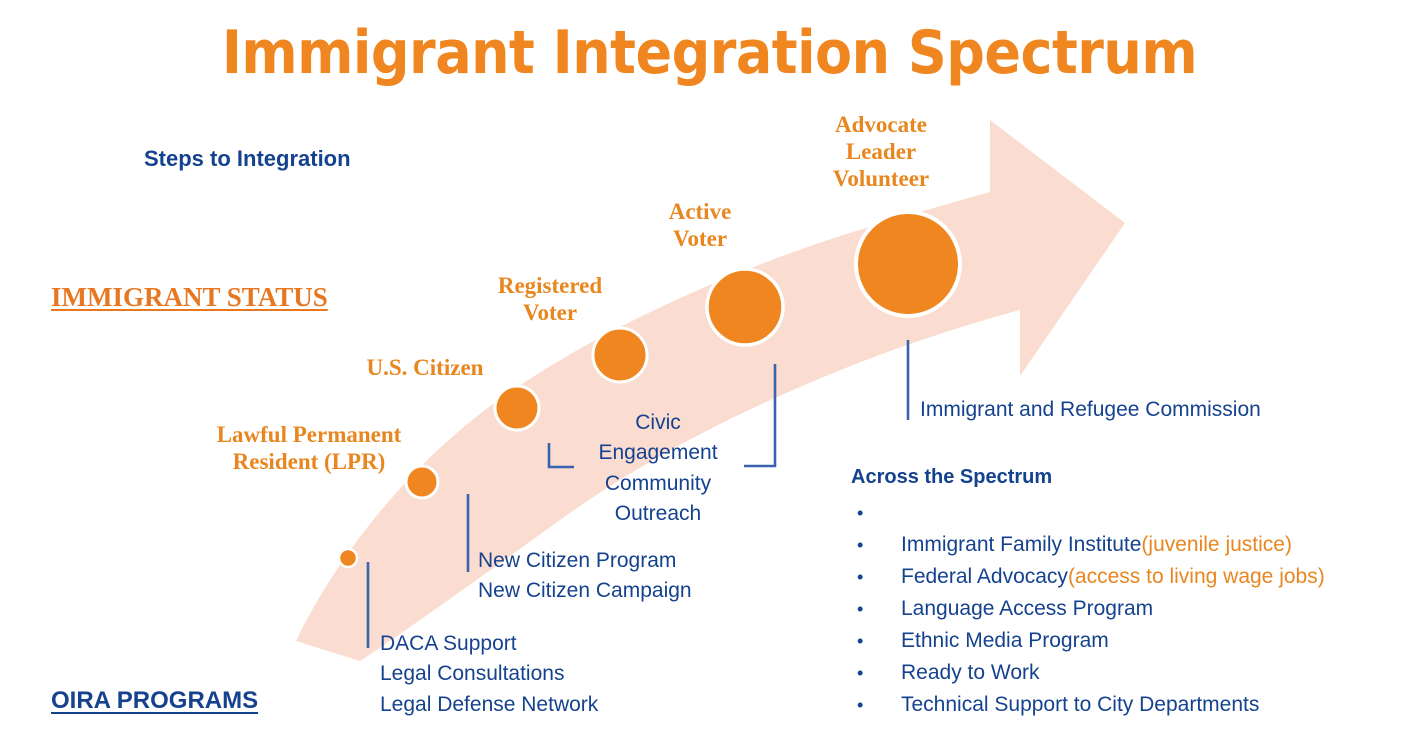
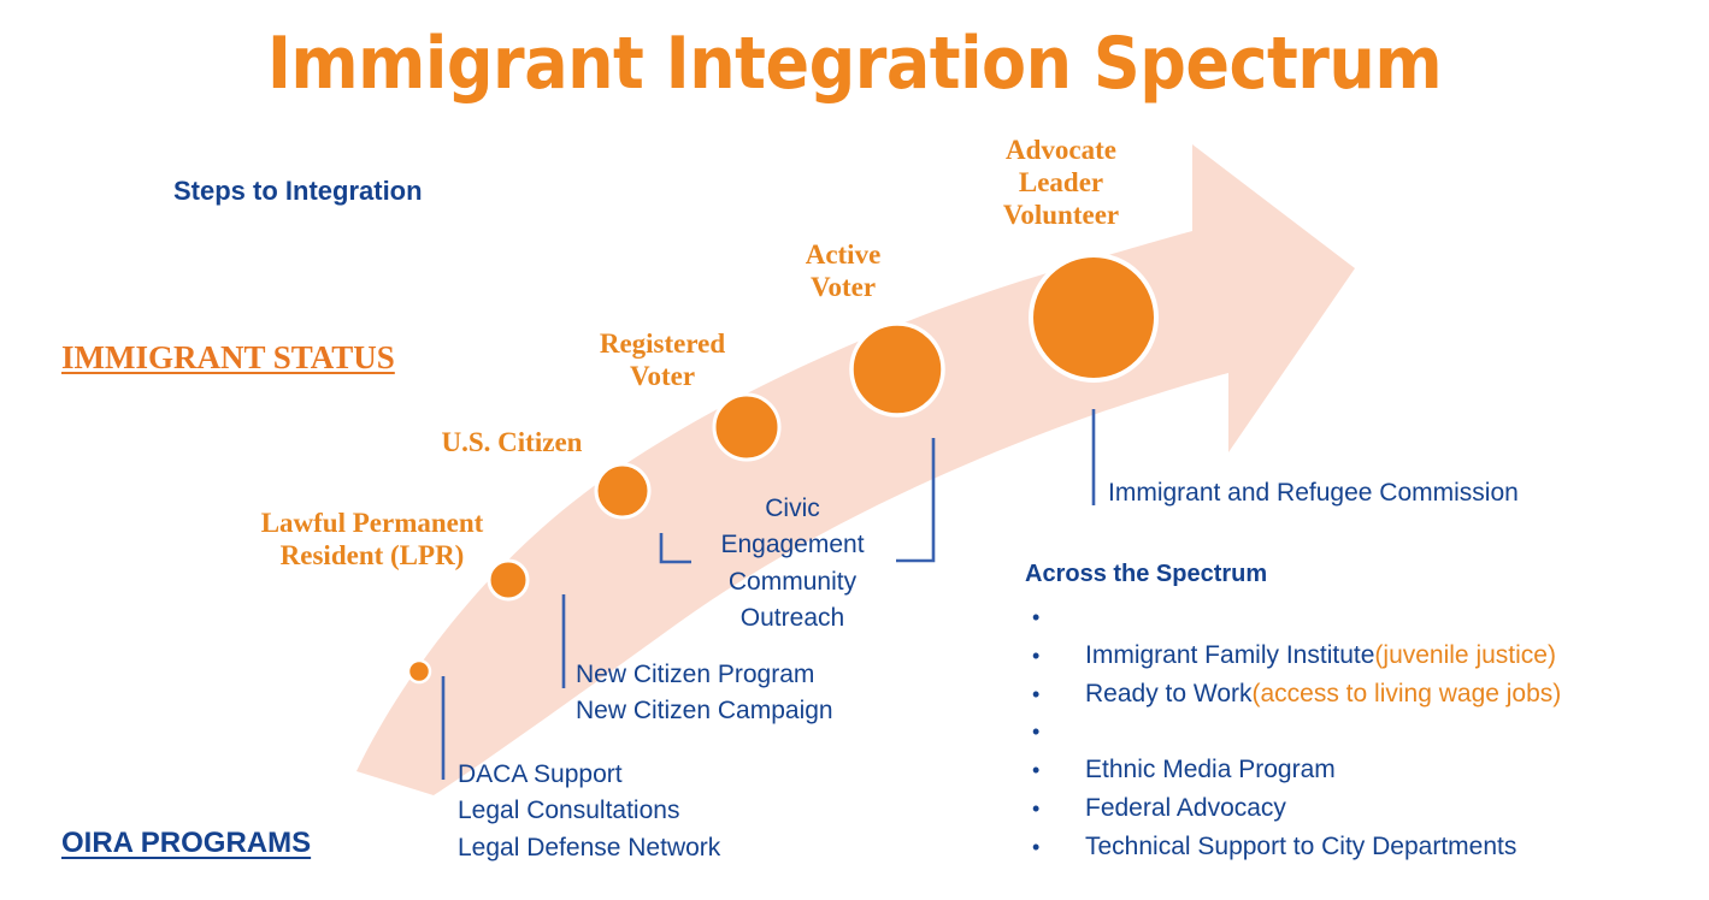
  Immigrant Integration Spectrum
  Steps to Integration
  IMMIGRANT STATUS
  OIRA PROGRAMS
  Across the Spectrum
  Lawful Permanent
  Resident (LPR)
  U.S. Citizen
  Registered
  Voter
  Active
  Voter
  Advocate
  Leader
  Volunteer
  DACA Support
  Legal Consultations
  Legal Defense Network
  New Citizen Program
  New Citizen Campaign
  Civic
  Engagement
  Community
  Outreach
  Immigrant and Refugee Commission
  •
  •
  Immigrant Family Institute
  (juvenile justice)
  •
- Federal Advocacy
+ Ready to Work
  (access to living wage jobs)
  •
- Language Access Program
  •
  Ethnic Media Program
  •
- Ready to Work
+ Federal Advocacy
  •
  Technical Support to City Departments
